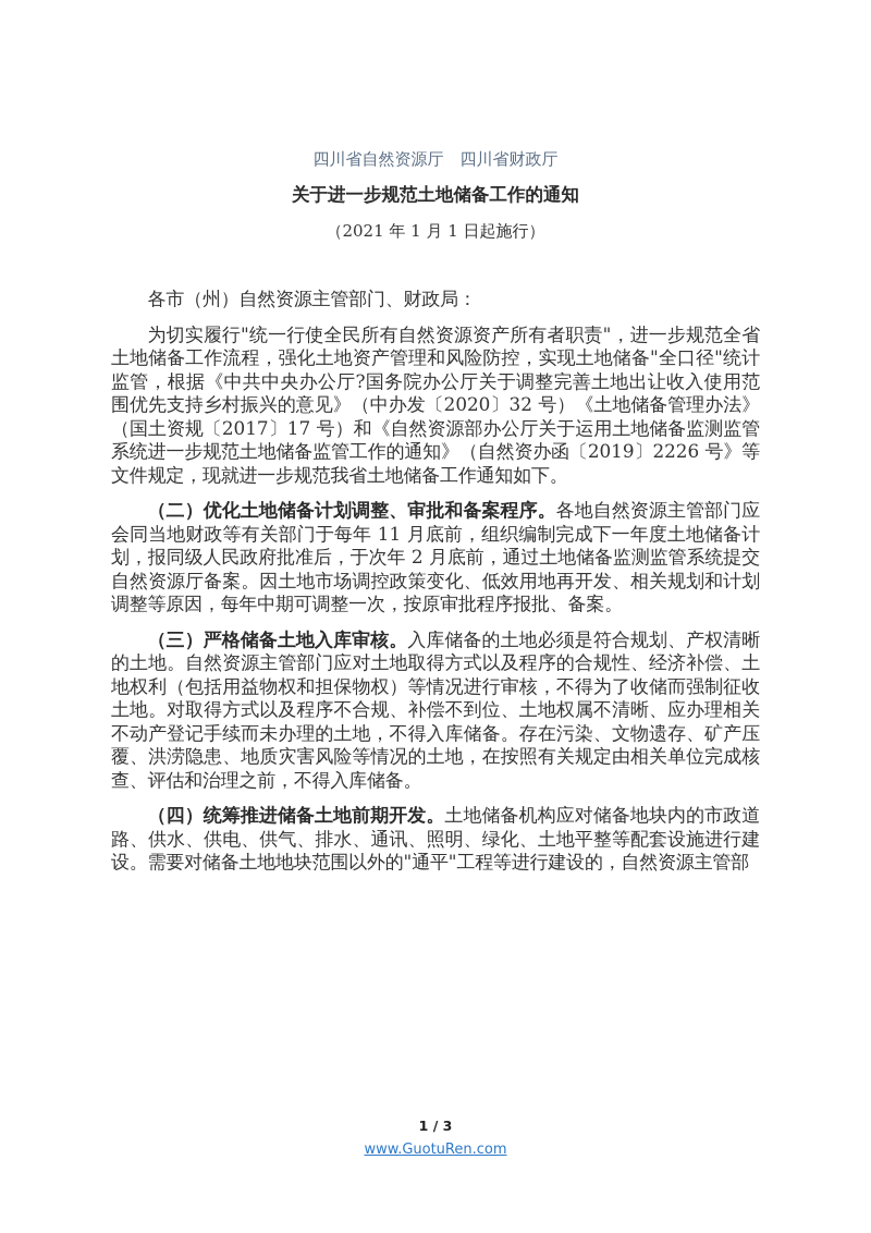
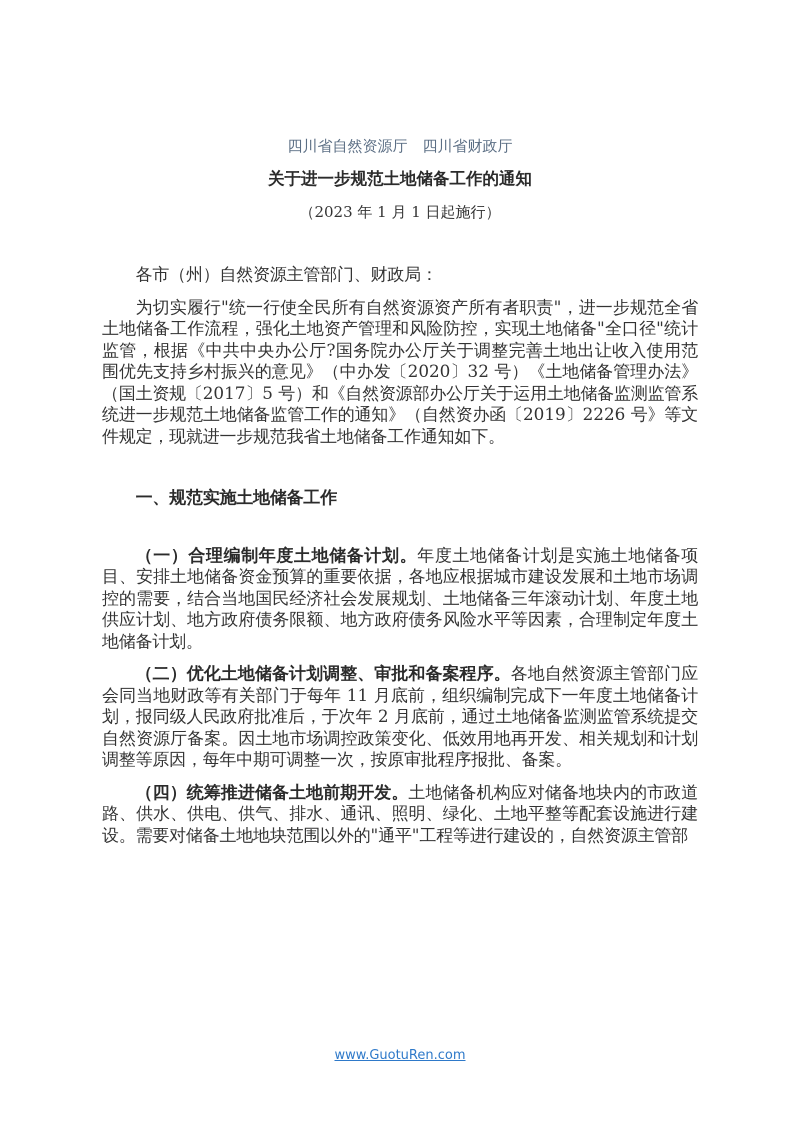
  四川省自然资源厅 四川省财政厅
  关于进一步规范土地储备工作的通知
- （2021 年 1 月 1 日起施行）
+ （2023 年 1 月 1 日起施行）
  各市（州）自然资源主管部门、财政局：
- 为切实履行"统一行使全民所有自然资源资产所有者职责"，进一步规范全省土地储备工作流程，强化土地资产管理和风险防控，实现土地储备"全口径"统计监管，根据《中共中央办公厅?国务院办公厅关于调整完善土地出让收入使用范围优先支持乡村振兴的意见》（中办发〔2020〕32 号）《土地储备管理办法》（国土资规〔2017〕17 号）和《自然资源部办公厅关于运用土地储备监测监管系统进一步规范土地储备监管工作的通知》（自然资办函〔2019〕2226 号》等文件规定，现就进一步规范我省土地储备工作通知如下。
+ 为切实履行"统一行使全民所有自然资源资产所有者职责"，进一步规范全省土地储备工作流程，强化土地资产管理和风险防控，实现土地储备"全口径"统计监管，根据《中共中央办公厅?国务院办公厅关于调整完善土地出让收入使用范围优先支持乡村振兴的意见》（中办发〔2020〕32 号）《土地储备管理办法》（国土资规〔2017〕5 号）和《自然资源部办公厅关于运用土地储备监测监管系统进一步规范土地储备监管工作的通知》（自然资办函〔2019〕2226 号》等文件规定，现就进一步规范我省土地储备工作通知如下。
+ 一、规范实施土地储备工作
+ （一）合理编制年度土地储备计划。年度土地储备计划是实施土地储备项目、安排土地储备资金预算的重要依据，各地应根据城市建设发展和土地市场调控的需要，结合当地国民经济社会发展规划、土地储备三年滚动计划、年度土地供应计划、地方政府债务限额、地方政府债务风险水平等因素，合理制定年度土地储备计划。
  （二）优化土地储备计划调整、审批和备案程序。各地自然资源主管部门应会同当地财政等有关部门于每年 11 月底前，组织编制完成下一年度土地储备计划，报同级人民政府批准后，于次年 2 月底前，通过土地储备监测监管系统提交自然资源厅备案。因土地市场调控政策变化、低效用地再开发、相关规划和计划调整等原因，每年中期可调整一次，按原审批程序报批、备案。
- （三）严格储备土地入库审核。入库储备的土地必须是符合规划、产权清晰的土地。自然资源主管部门应对土地取得方式以及程序的合规性、经济补偿、土地权利（包括用益物权和担保物权）等情况进行审核，不得为了收储而强制征收土地。对取得方式以及程序不合规、补偿不到位、土地权属不清晰、应办理相关不动产登记手续而未办理的土地，不得入库储备。存在污染、文物遗存、矿产压覆、洪涝隐患、地质灾害风险等情况的土地，在按照有关规定由相关单位完成核查、评估和治理之前，不得入库储备。
  （四）统筹推进储备土地前期开发。土地储备机构应对储备地块内的市政道路、供水、供电、供气、排水、通讯、照明、绿化、土地平整等配套设施进行建设。需要对储备土地地块范围以外的"通平"工程等进行建设的，自然资源主管部
- 1 / 3
  www.GuotuRen.com
